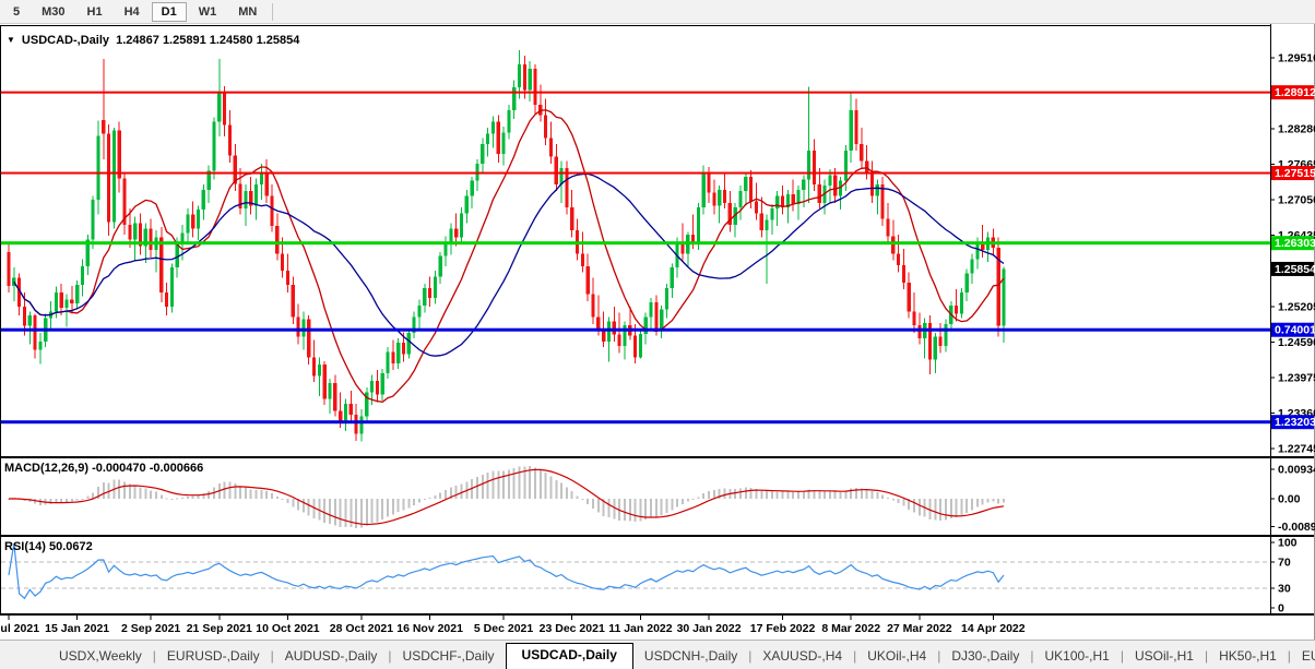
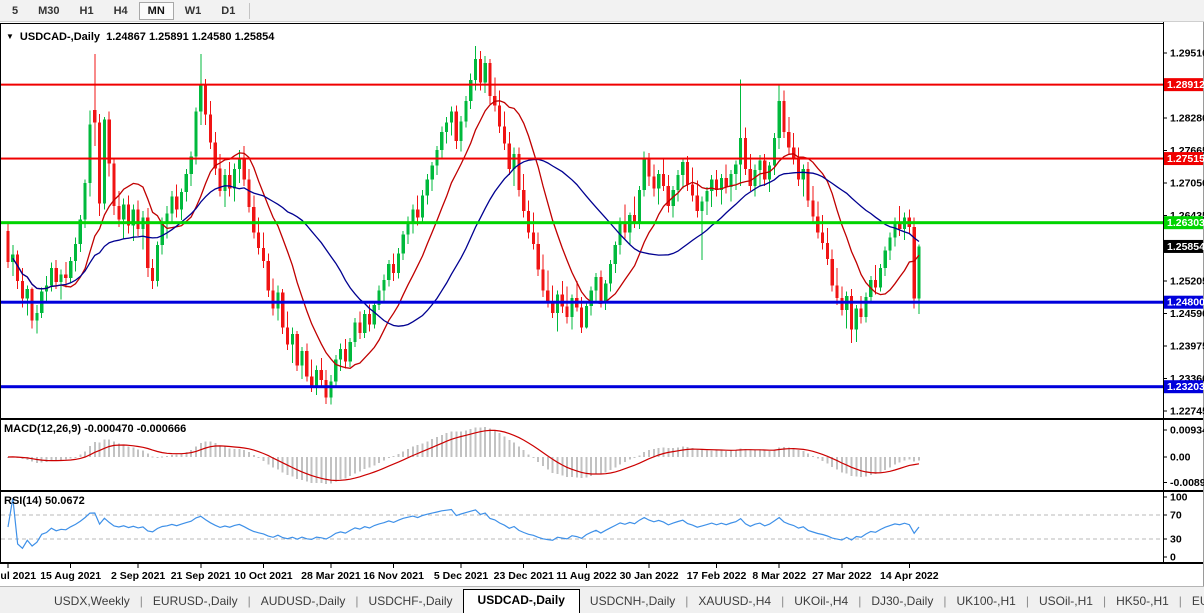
  5
  M30
  H1
  H4
- D1
+ MN
  W1
- MN
+ D1
  1.2951
  1.2828
  1.2766
  1.2705
  1.2520
  1.2459
  1.2397
  1.2336
  1.2274
  1.28912
  1.27515
  1.26303
- 0.74001
+ 1.24800
  1.23203
  1.25854
  0.0093
  0.00
  -0.0089
  100
  70
  30
  0
- 15 Jan 2021
+ 15 Aug 2021
  2 Sep 2021
  21 Sep 2021
  10 Oct 2021
- 28 Oct 2021
+ 28 Mar 2021
  16 Nov 2021
  5 Dec 2021
  23 Dec 2021
- 11 Jan 2022
+ 11 Aug 2022
  30 Jan 2022
  17 Feb 2022
  8 Mar 2022
  27 Mar 2022
  14 Apr 2022
  ▼ USDCAD-,Daily 1.24867 1.25891 1.24580 1.25854
  MACD(12,26,9) -0.000470 -0.000666
  RSI(14) 50.0672
  USDX,Weekly
  |
  EURUSD-,Daily
  |
  AUDUSD-,Daily
  |
  USDCHF-,Daily
  USDCAD-,Daily
  USDCNH-,Daily
  |
  XAUUSD-,H4
  |
  UKOil-,H4
  |
  DJ30-,Daily
  |
  UK100-,H1
  |
  USOil-,H1
  |
  HK50-,H1
  |
